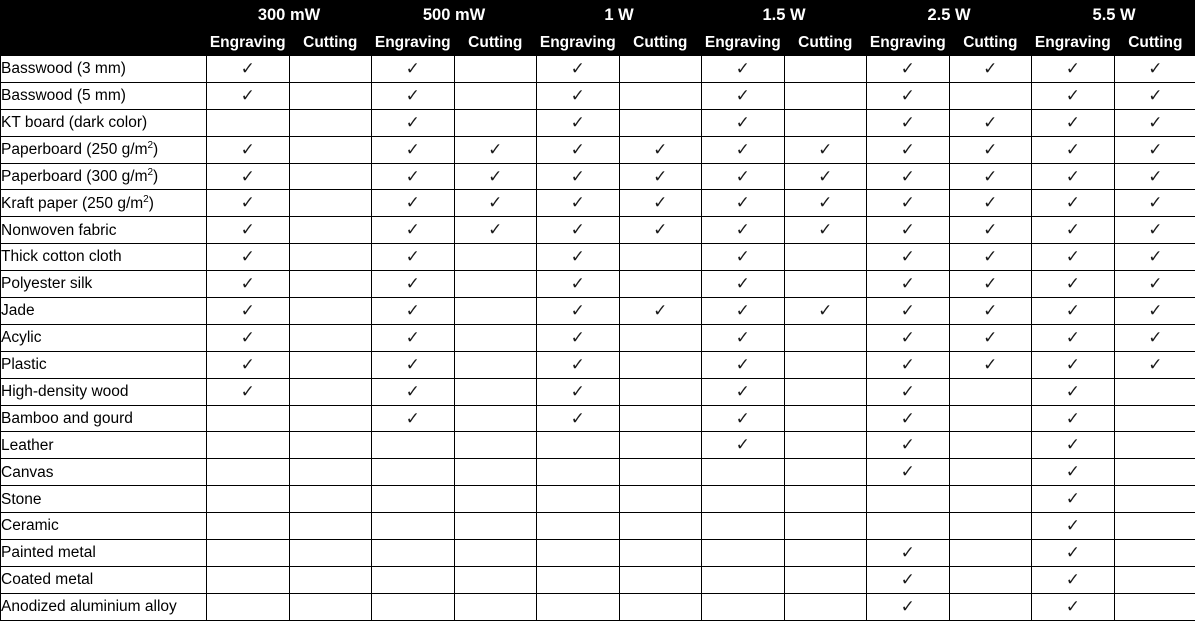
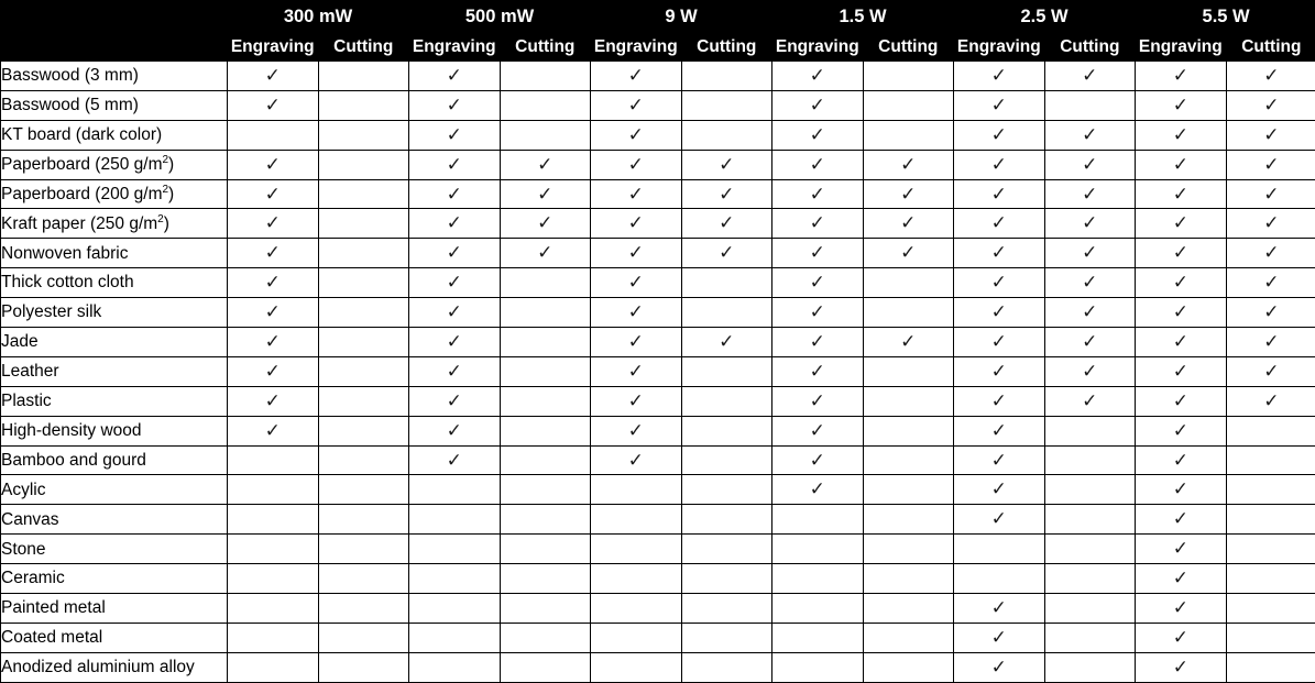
- 	300 mW	500 mW	1 W	1.5 W	2.5 W	5.5 W
+ 	300 mW	500 mW	9 W	1.5 W	2.5 W	5.5 W
  Engraving	Cutting	Engraving	Cutting	Engraving	Cutting	Engraving	Cutting	Engraving	Cutting	Engraving	Cutting
  Basswood (3 mm)	✓		✓		✓		✓		✓	✓	✓	✓
  Basswood (5 mm)	✓		✓		✓		✓		✓		✓	✓
  KT board (dark color)			✓		✓		✓		✓	✓	✓	✓
  Paperboard (250 g/m2)	✓		✓	✓	✓	✓	✓	✓	✓	✓	✓	✓
- Paperboard (300 g/m2)	✓		✓	✓	✓	✓	✓	✓	✓	✓	✓	✓
+ Paperboard (200 g/m2)	✓		✓	✓	✓	✓	✓	✓	✓	✓	✓	✓
  Kraft paper (250 g/m2)	✓		✓	✓	✓	✓	✓	✓	✓	✓	✓	✓
  Nonwoven fabric	✓		✓	✓	✓	✓	✓	✓	✓	✓	✓	✓
  Thick cotton cloth	✓		✓		✓		✓		✓	✓	✓	✓
  Polyester silk	✓		✓		✓		✓		✓	✓	✓	✓
  Jade	✓		✓		✓	✓	✓	✓	✓	✓	✓	✓
- Acylic	✓		✓		✓		✓		✓	✓	✓	✓
+ Leather	✓		✓		✓		✓		✓	✓	✓	✓
  Plastic	✓		✓		✓		✓		✓	✓	✓	✓
  High-density wood	✓		✓		✓		✓		✓		✓
  Bamboo and gourd			✓		✓		✓		✓		✓
- Leather							✓		✓		✓
+ Acylic							✓		✓		✓
  Canvas									✓		✓
  Stone											✓
  Ceramic											✓
  Painted metal									✓		✓
  Coated metal									✓		✓
  Anodized aluminium alloy									✓		✓
